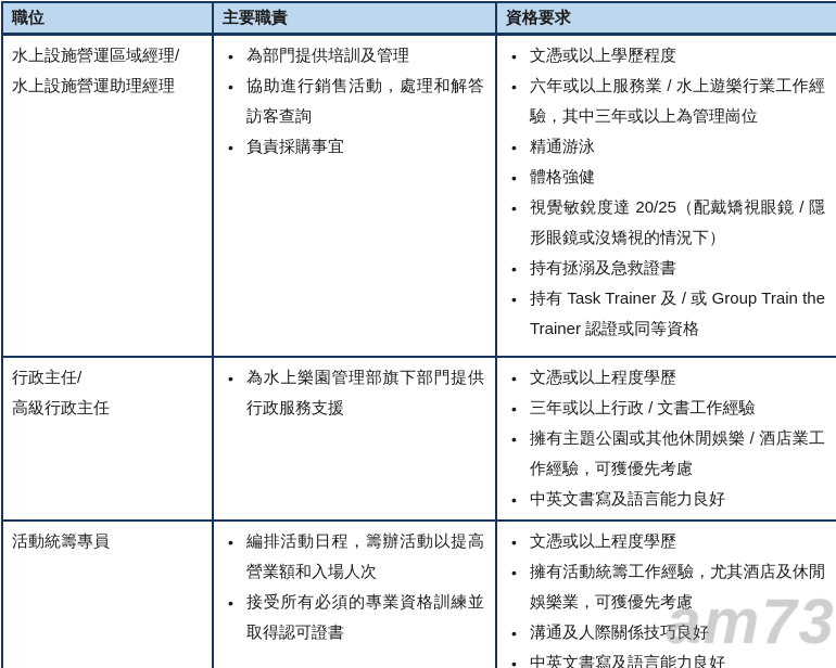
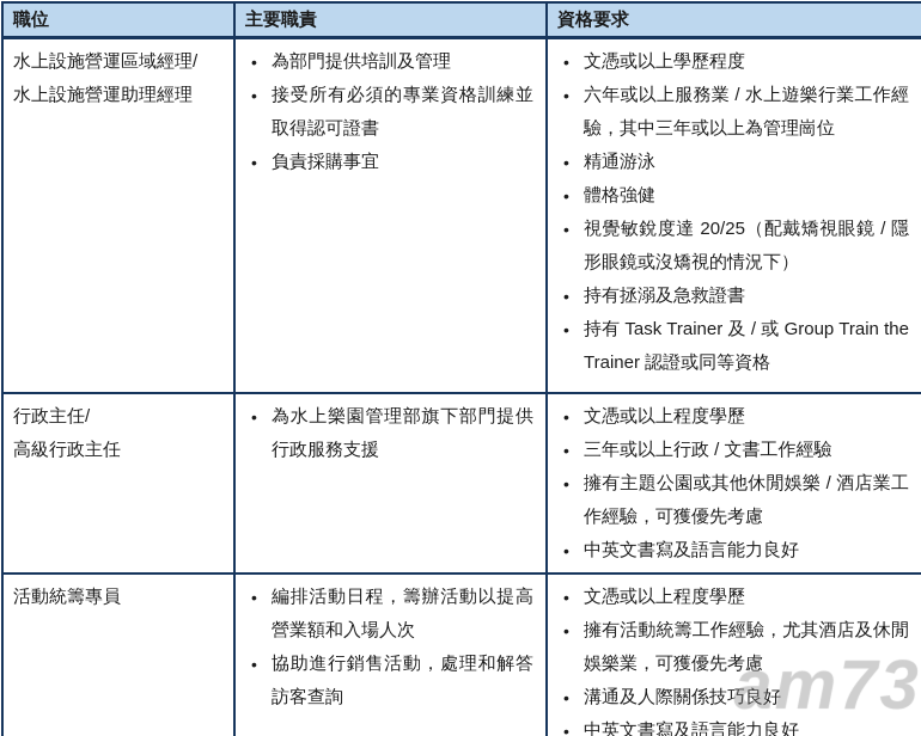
  職位	主要職責	資格要求
- 水上設施營運區域經理/ 水上設施營運助理經理	• 為部門提供培訓及管理• 協助進行銷售活動，處理和解答訪客查詢• 負責採購事宜	• 文憑或以上學歷程度• 六年或以上服務業 / 水上遊樂行業工作經驗，其中三年或以上為管理崗位• 精通游泳• 體格強健• 視覺敏銳度達 20/25（配戴矯視眼鏡 / 隱形眼鏡或沒矯視的情況下）• 持有拯溺及急救證書• 持有 Task Trainer 及 / 或 Group Train the Trainer 認證或同等資格
+ 水上設施營運區域經理/ 水上設施營運助理經理	• 為部門提供培訓及管理• 接受所有必須的專業資格訓練並取得認可證書• 負責採購事宜	• 文憑或以上學歷程度• 六年或以上服務業 / 水上遊樂行業工作經驗，其中三年或以上為管理崗位• 精通游泳• 體格強健• 視覺敏銳度達 20/25（配戴矯視眼鏡 / 隱形眼鏡或沒矯視的情況下）• 持有拯溺及急救證書• 持有 Task Trainer 及 / 或 Group Train the Trainer 認證或同等資格
  行政主任/ 高級行政主任	• 為水上樂園管理部旗下部門提供行政服務支援	• 文憑或以上程度學歷• 三年或以上行政 / 文書工作經驗• 擁有主題公園或其他休閒娛樂 / 酒店業工作經驗，可獲優先考慮• 中英文書寫及語言能力良好
- 活動統籌專員	• 編排活動日程，籌辦活動以提高營業額和入場人次• 接受所有必須的專業資格訓練並取得認可證書	• 文憑或以上程度學歷• 擁有活動統籌工作經驗，尤其酒店及休閒娛樂業，可獲優先考慮• 溝通及人際關係技巧良好• 中英文書寫及語言能力良好
+ 活動統籌專員	• 編排活動日程，籌辦活動以提高營業額和入場人次• 協助進行銷售活動，處理和解答訪客查詢	• 文憑或以上程度學歷• 擁有活動統籌工作經驗，尤其酒店及休閒娛樂業，可獲優先考慮• 溝通及人際關係技巧良好• 中英文書寫及語言能力良好
  am73
